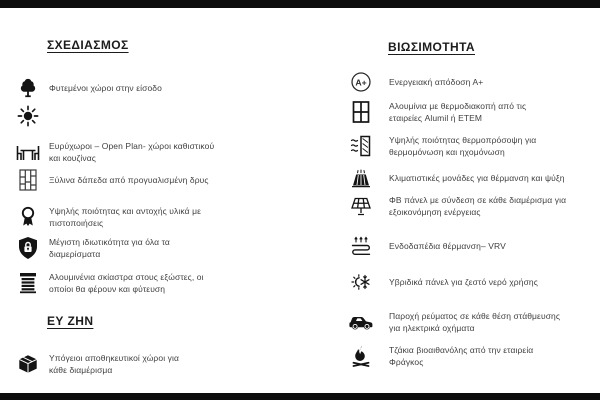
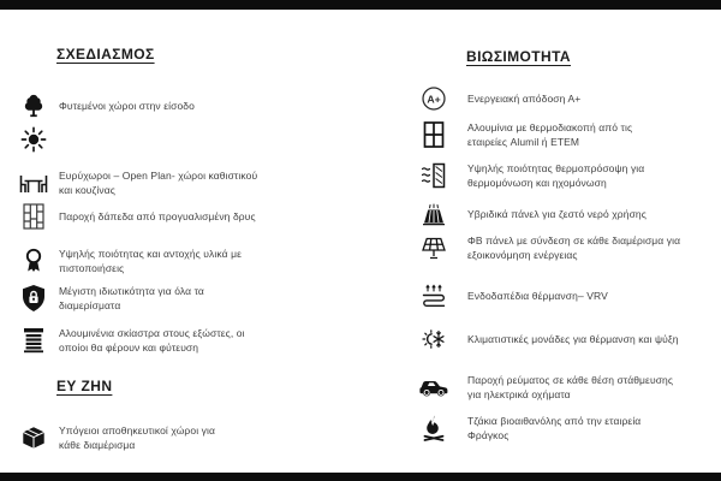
  ΣΧΕΔΙΑΣΜΟΣ
  Φυτεμένοι χώροι στην είσοδο
  Ευρύχωροι – Open Plan- χώροι καθιστικού
  και κουζίνας
- Ξύλινα δάπεδα από προγυαλισμένη δρυς
+ Παροχή δάπεδα από προγυαλισμένη δρυς
  Υψηλής ποιότητας και αντοχής υλικά με
  πιστοποιήσεις
  Μέγιστη ιδιωτικότητα για όλα τα
  διαμερίσματα
  Αλουμινένια σκίαστρα στους εξώστες, οι
  οποίοι θα φέρουν και φύτευση
  ΕΥ ΖΗΝ
  Υπόγειοι αποθηκευτικοί χώροι για
  κάθε διαμέρισμα
  ΒΙΩΣΙΜΟΤΗΤΑ
  A+
  Ενεργειακή απόδοση Α+
  Αλουμίνια με θερμοδιακοπή από τις
  εταιρείες Alumil ή ΕΤΕΜ
  Υψηλής ποιότητας θερμοπρόσοψη για
  θερμομόνωση και ηχομόνωση
- Κλιματιστικές μονάδες για θέρμανση και ψύξη
+ Υβριδικά πάνελ για ζεστό νερό χρήσης
  ΦΒ πάνελ με σύνδεση σε κάθε διαμέρισμα για
  εξοικονόμηση ενέργειας
  Ενδοδαπέδια θέρμανση– VRV
- Υβριδικά πάνελ για ζεστό νερό χρήσης
+ Κλιματιστικές μονάδες για θέρμανση και ψύξη
  Παροχή ρεύματος σε κάθε θέση στάθμευσης
  για ηλεκτρικά οχήματα
  Τζάκια βιοαιθανόλης από την εταιρεία
  Φράγκος
